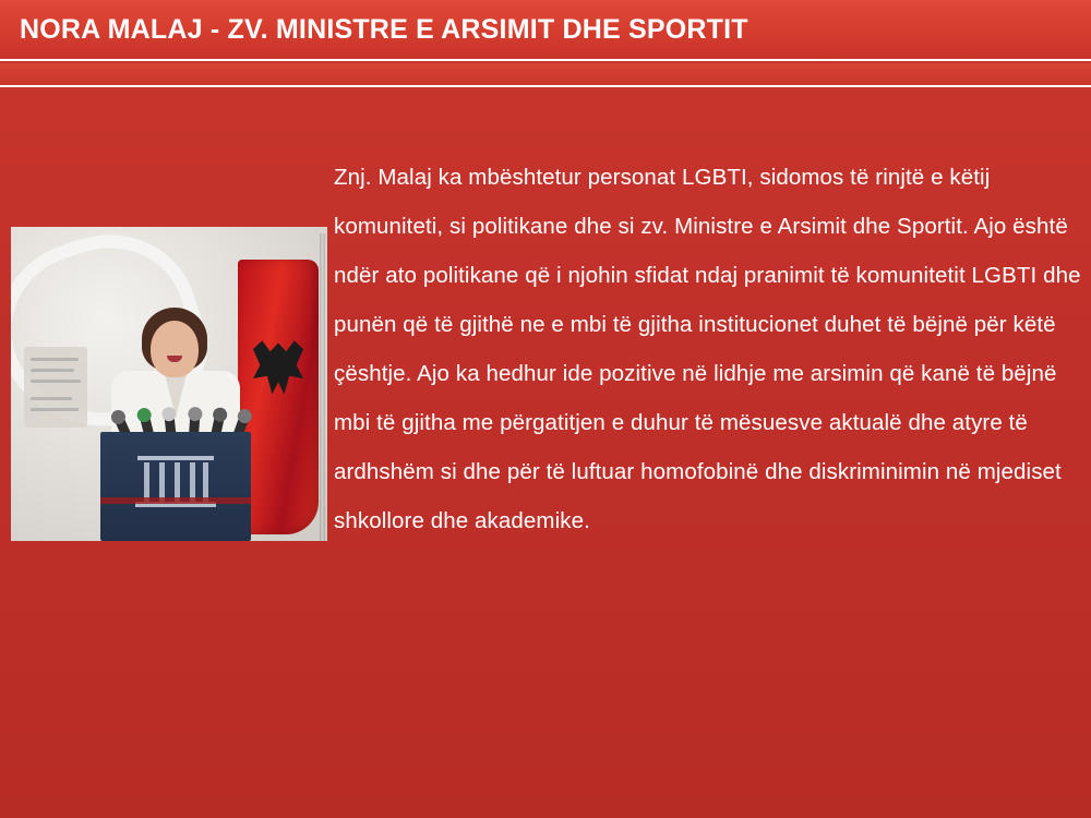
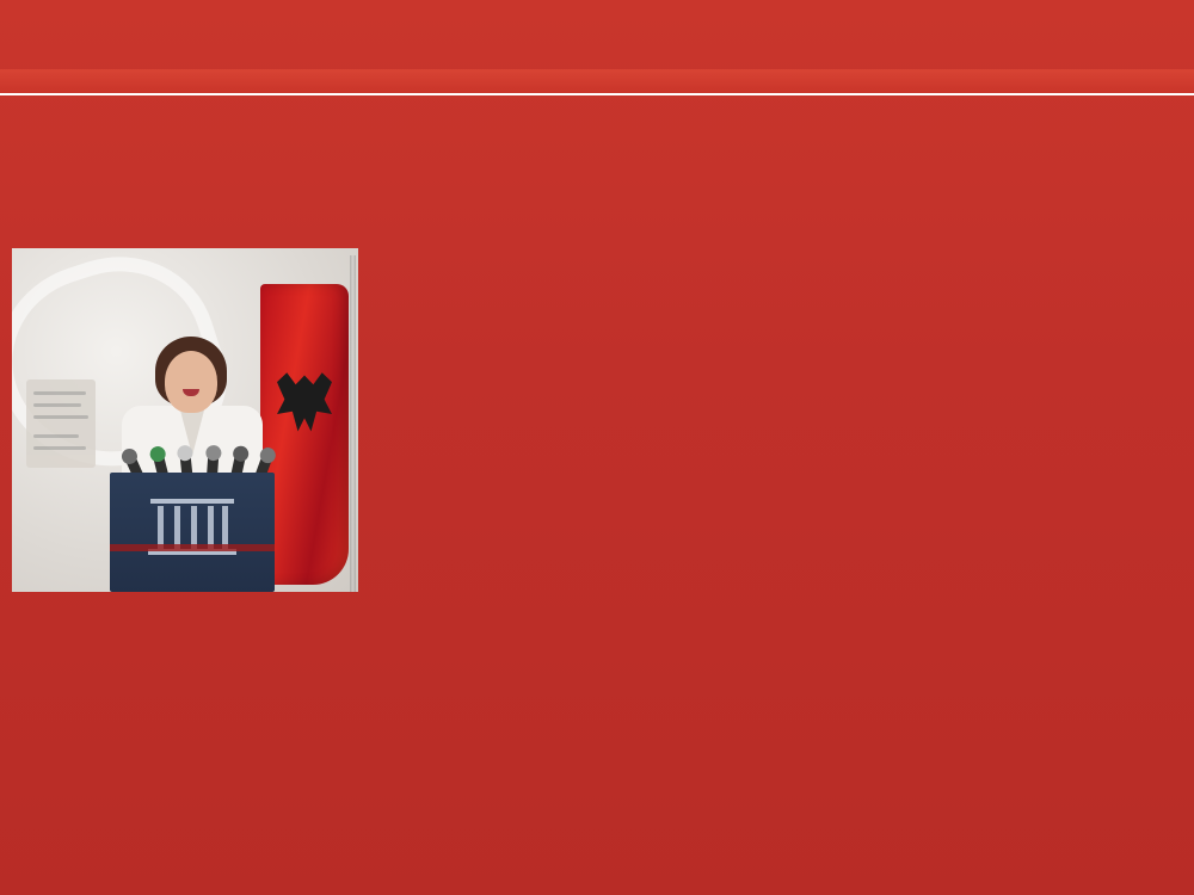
- NORA MALAJ - ZV. MINISTRE E ARSIMIT DHE SPORTIT
- Znj. Malaj ka mbështetur personat LGBTI, sidomos të rinjtë e këtij komuniteti, si politikane dhe si zv. Ministre e Arsimit dhe Sportit. Ajo është ndër ato politikane që i njohin sfidat ndaj pranimit të komunitetit LGBTI dhe punën që të gjithë ne e mbi të gjitha institucionet duhet të bëjnë për këtë çështje. Ajo ka hedhur ide pozitive në lidhje me arsimin që kanë të bëjnë mbi të gjitha me përgatitjen e duhur të mësuesve aktualë dhe atyre të ardhshëm si dhe për të luftuar homofobinë dhe diskriminimin në mjediset shkollore dhe akademike.
